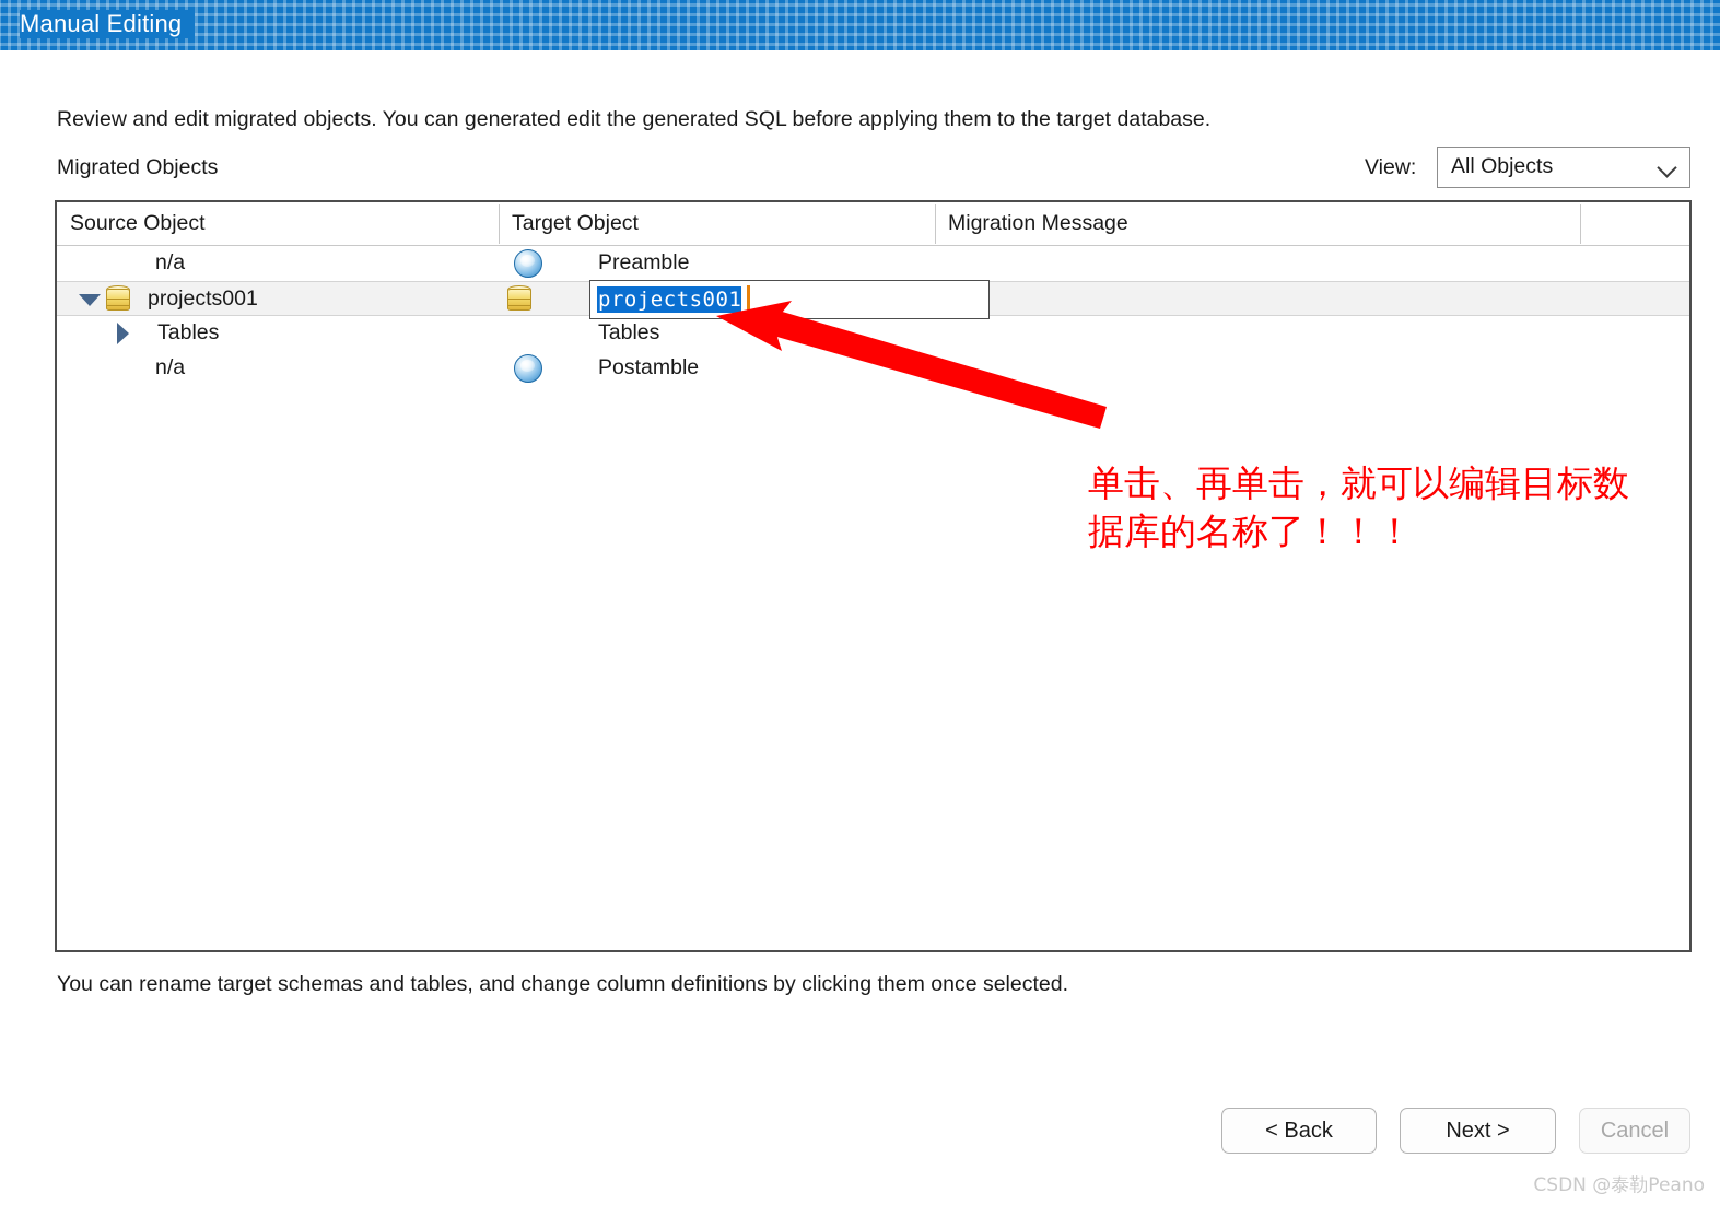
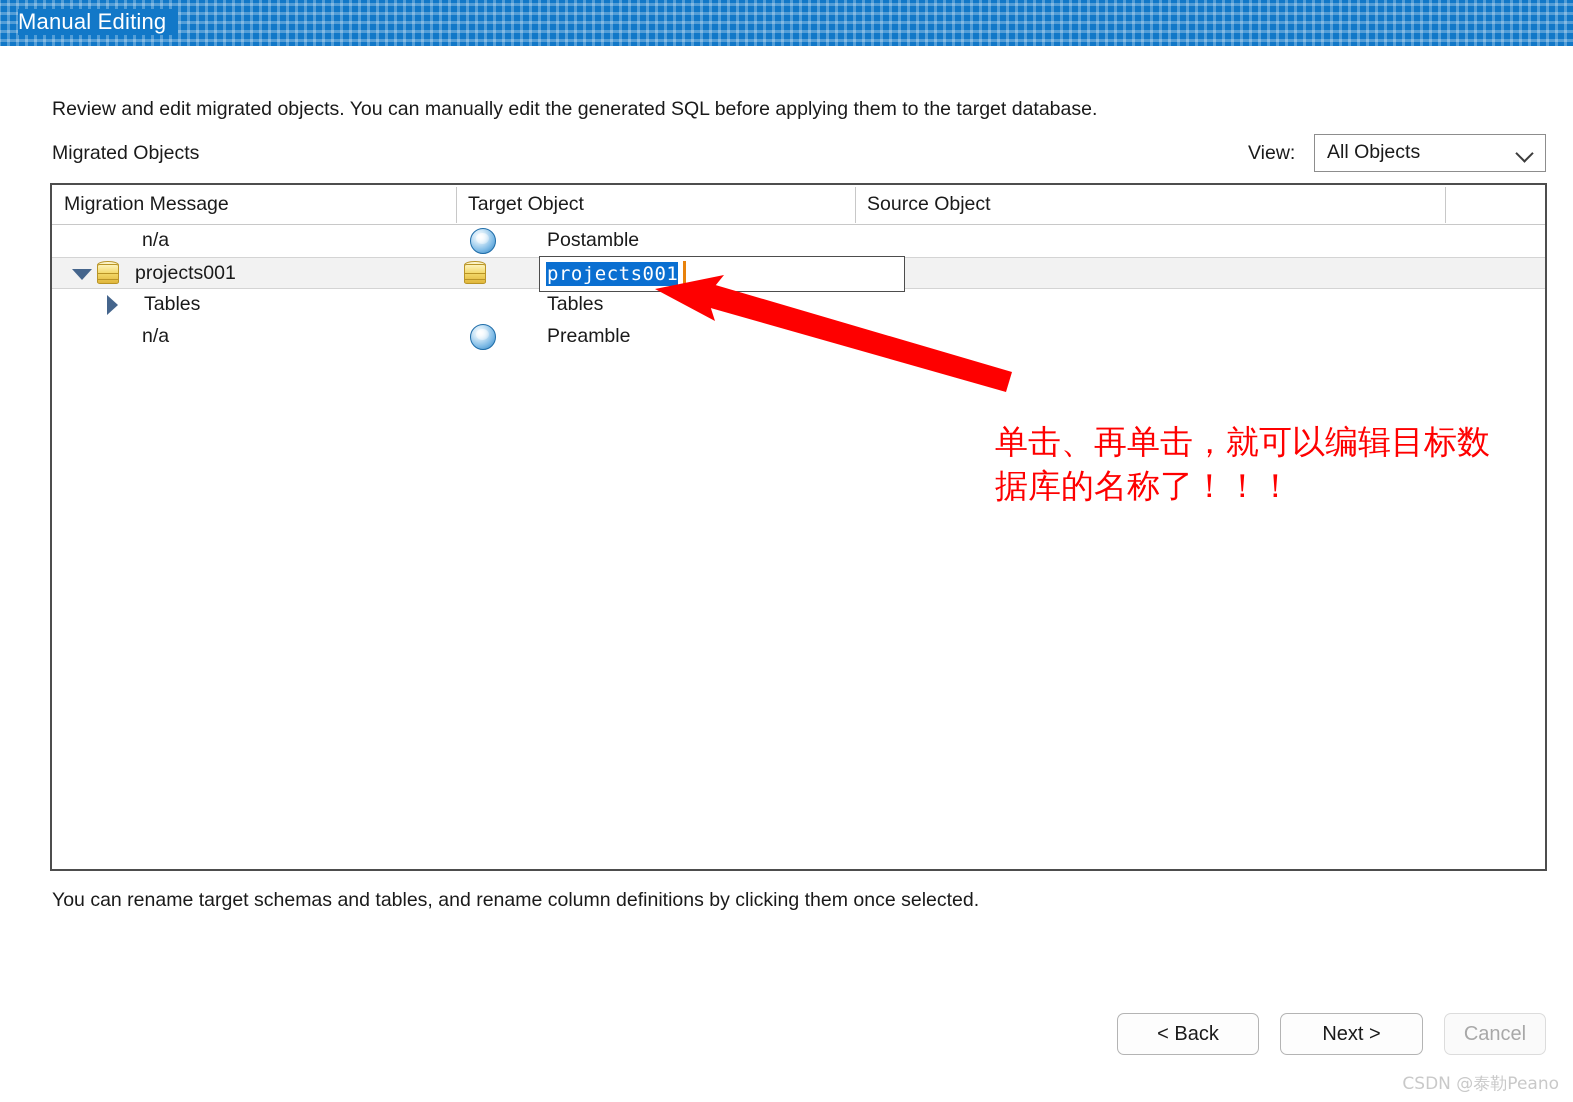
  Manual Editing
- Review and edit migrated objects. You can generated edit the generated SQL before applying them to the target database.
+ Review and edit migrated objects. You can manually edit the generated SQL before applying them to the target database.
  Migrated Objects
  View:
  All Objects
- Source Object
+ Migration Message
  Target Object
- Migration Message
+ Source Object
  n/a
- Preamble
+ Postamble
  projects001
  projects001
  Tables
  Tables
  n/a
- Postamble
+ Preamble
- You can rename target schemas and tables, and change column definitions by clicking them once selected.
+ You can rename target schemas and tables, and rename column definitions by clicking them once selected.
  < Back
  Next >
  Cancel
  单击、再单击，就可以编辑目标数
  据库的名称了！！！
  CSDN @泰勒Peano
